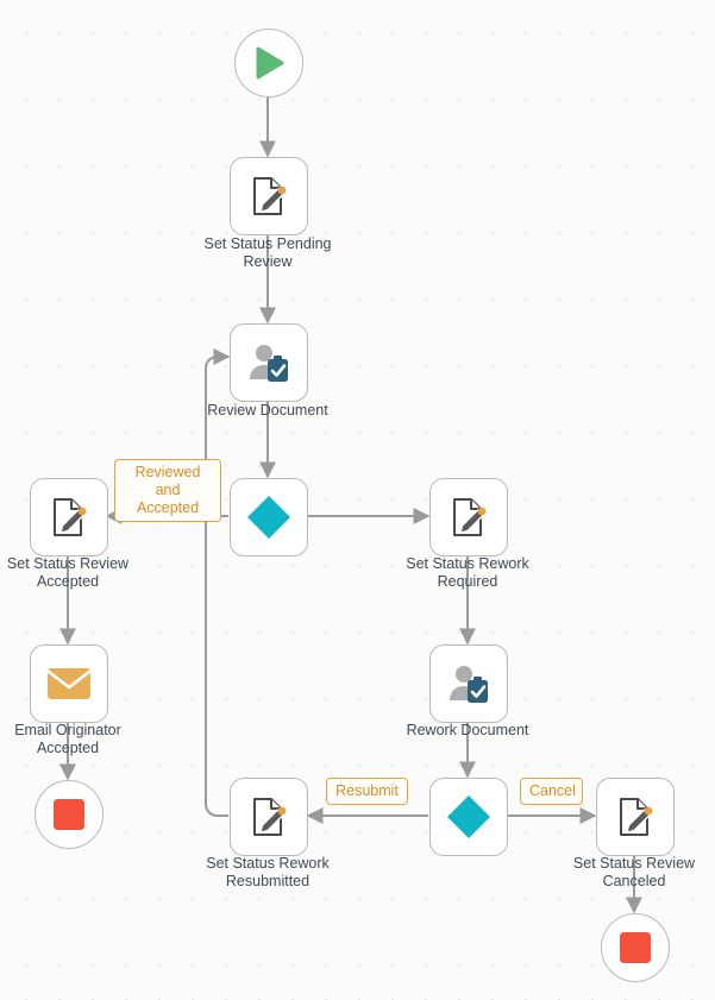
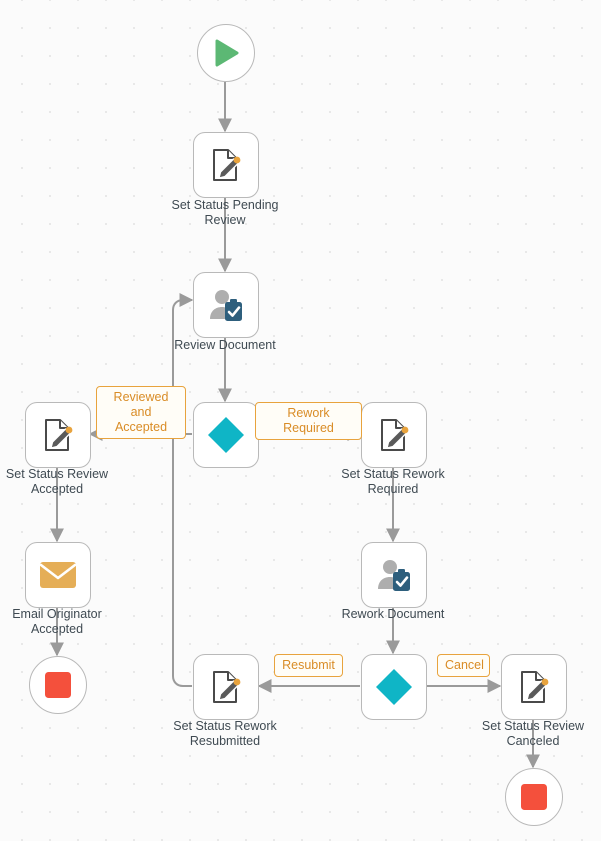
  Set Status Pending
  Review
  Review Document
  Set Status Review
  Accepted
  Email Originator
  Accepted
  Set Status Rework
  Required
  Rework Document
  Set Status Rework
  Resubmitted
  Set Status Review
  Canceled
  Reviewed and
  Accepted
+ Rework Required
  Resubmit
  Cancel
